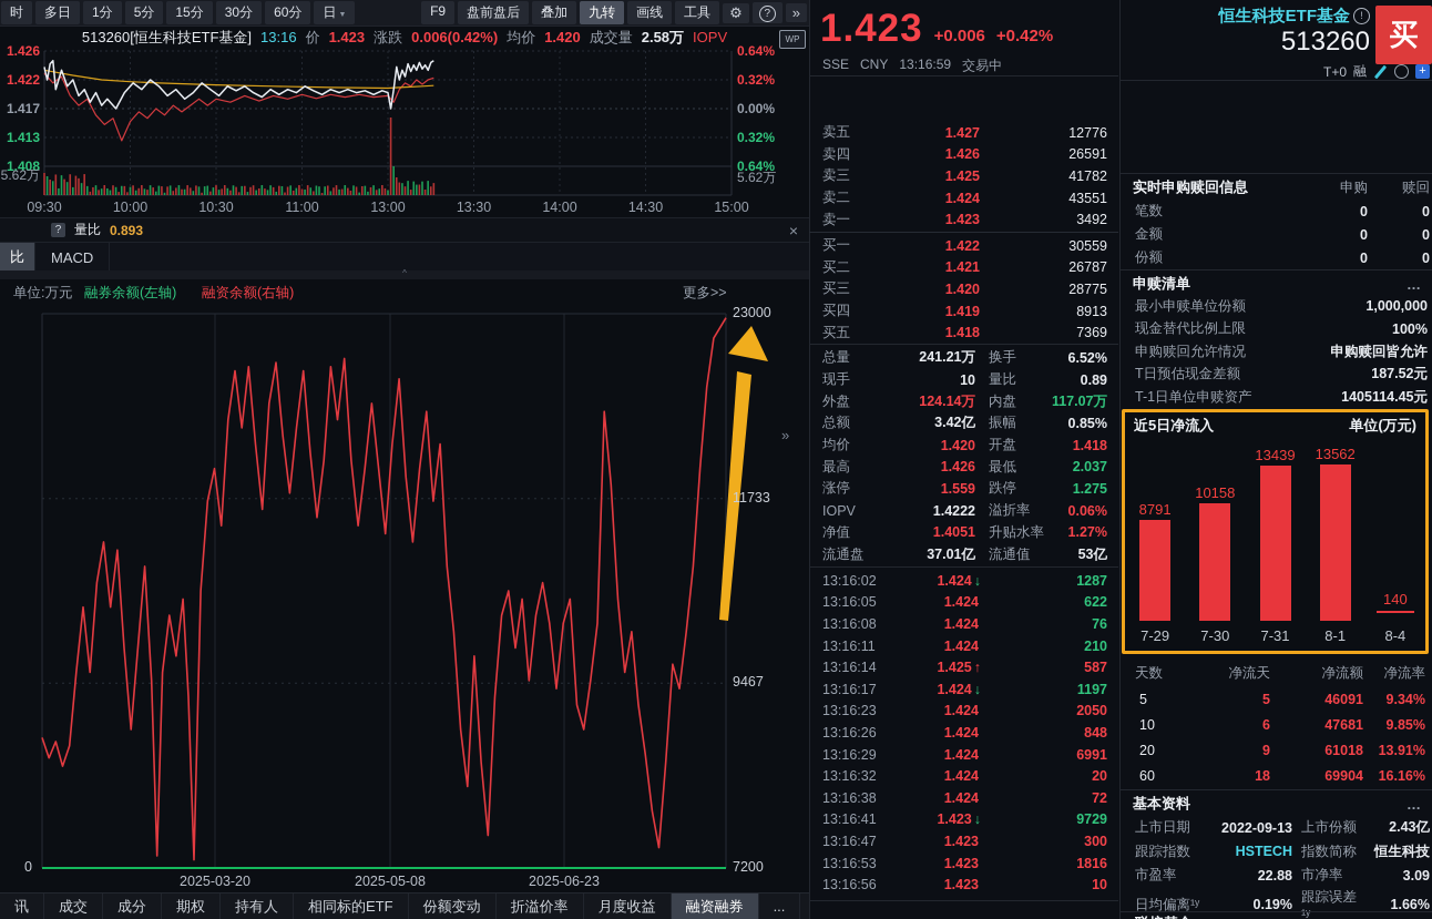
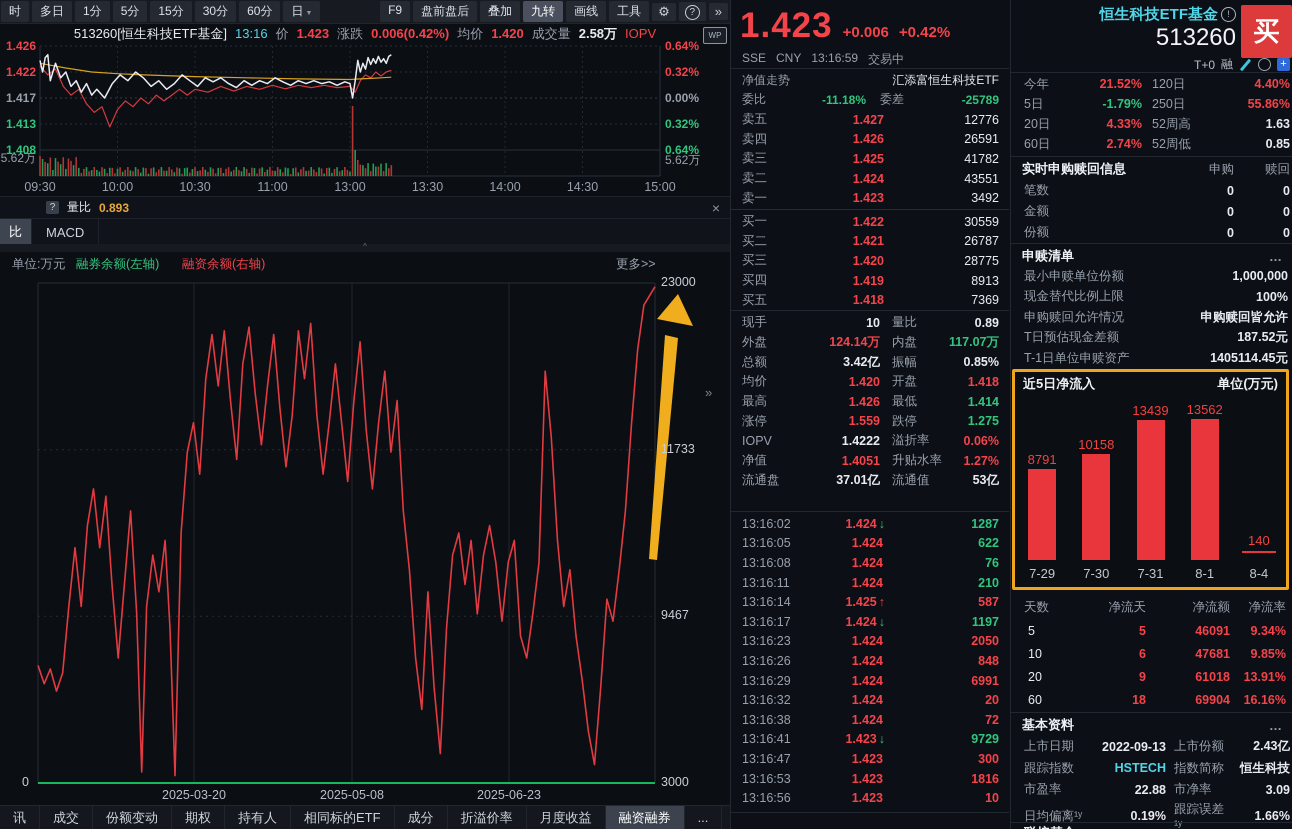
  时
  多日
  1分
  5分
  15分
  30分
  60分
  F9
  盘前盘后
  叠加
  九转
  画线
  工具
  ⚙
  ?
  »
  513260[恒生科技ETF基金] 13:16 价 1.423 涨跌 0.006(0.42%) 均价 1.420 成交量 2.58万 IOPV
  WP
  1.426
  1.422
  1.417
  1.413
  1.408
  5.62万
  0.64%
  0.32%
  0.00%
  0.32%
  0.64%
  5.62万
  09:30
  10:00
  10:30
  11:00
  13:00
  13:30
  14:00
  14:30
  15:00
  ?
  量比
  0.893
  ×
  比
  MACD
  ^
  单位:万元
  融券余额(左轴)
  融资余额(右轴)
  更多>>
  23000
  11733
  9467
- 7200
+ 3000
  0
  2025-03-20
  2025-05-08
  2025-06-23
  »
  讯
  成交
- 成分
+ 份额变动
  期权
  持有人
  相同标的ETF
- 份额变动
+ 成分
  折溢价率
  月度收益
  融资融券
  ...
  1.423
  +0.006
  +0.42%
  SSE
  CNY
  13:16:59
  交易中
+ 净值走势
+ 汇添富恒生科技ETF
+ 委比
+ -11.18%
+ 委差
+ -25789
  卖五
  1.427
  12776
  卖四
  1.426
  26591
  卖三
  1.425
  41782
  卖二
  1.424
  43551
  卖一
  1.423
  3492
  买一
  1.422
  30559
  买二
  1.421
  26787
  买三
  1.420
  28775
  买四
  1.419
  8913
  买五
  1.418
  7369
- 总量
- 241.21万
- 换手
- 6.52%
  现手
  10
  量比
  0.89
  外盘
  124.14万
  内盘
  117.07万
  总额
  3.42亿
  振幅
  0.85%
  均价
  1.420
  开盘
  1.418
  最高
  1.426
  最低
- 2.037
+ 1.414
  涨停
  1.559
  跌停
  1.275
  IOPV
  1.4222
  溢折率
  0.06%
  净值
  1.4051
  升贴水率
  1.27%
  流通盘
  37.01亿
  流通值
  53亿
  13:16:02
  1.424 ↓
  1287
  13:16:05
  1.424
  622
  13:16:08
  1.424
  76
  13:16:11
  1.424
  210
  13:16:14
  1.425 ↑
  587
  13:16:17
  1.424 ↓
  1197
  13:16:23
  1.424
  2050
  13:16:26
  1.424
  848
  13:16:29
  1.424
  6991
  13:16:32
  1.424
  20
  13:16:38
  1.424
  72
  13:16:41
  1.423 ↓
  9729
  13:16:47
  1.423
  300
  13:16:53
  1.423
  1816
  13:16:56
  1.423
  10
  恒生科技ETF基金 !
  513260
  买
  T+0
  融
  +
+ 今年
+ 21.52%
+ 120日
+ 4.40%
+ 5日
+ -1.79%
+ 250日
+ 55.86%
+ 20日
+ 4.33%
+ 52周高
+ 1.63
+ 60日
+ 2.74%
+ 52周低
+ 0.85
  实时申购赎回信息
  申购
  赎回
  笔数
  0
  0
  金额
  0
  0
  份额
  0
  0
  申赎清单
  …
  最小申赎单位份额
  1,000,000
  现金替代比例上限
  100%
  申购赎回允许情况
  申购赎回皆允许
  T日预估现金差额
  187.52元
  T-1日单位申赎资产
  1405114.45元
  近5日净流入
  单位(万元)
  8791
  7-29
  10158
  7-30
  13439
  7-31
  13562
  8-1
  140
  8-4
  天数
  净流天
  净流额
  净流率
  5
  5
  46091
  9.34%
  10
  6
  47681
  9.85%
  20
  9
  61018
  13.91%
  60
  18
  69904
  16.16%
  基本资料
  …
  上市日期
  2022-09-13
  上市份额
  2.43亿
  跟踪指数
  HSTECH
  指数简称
  恒生科技
  市盈率
  22.88
  市净率
  3.09
  日均偏离¹ʸ
  0.19%
  跟踪误差¹ʸ
  1.66%
